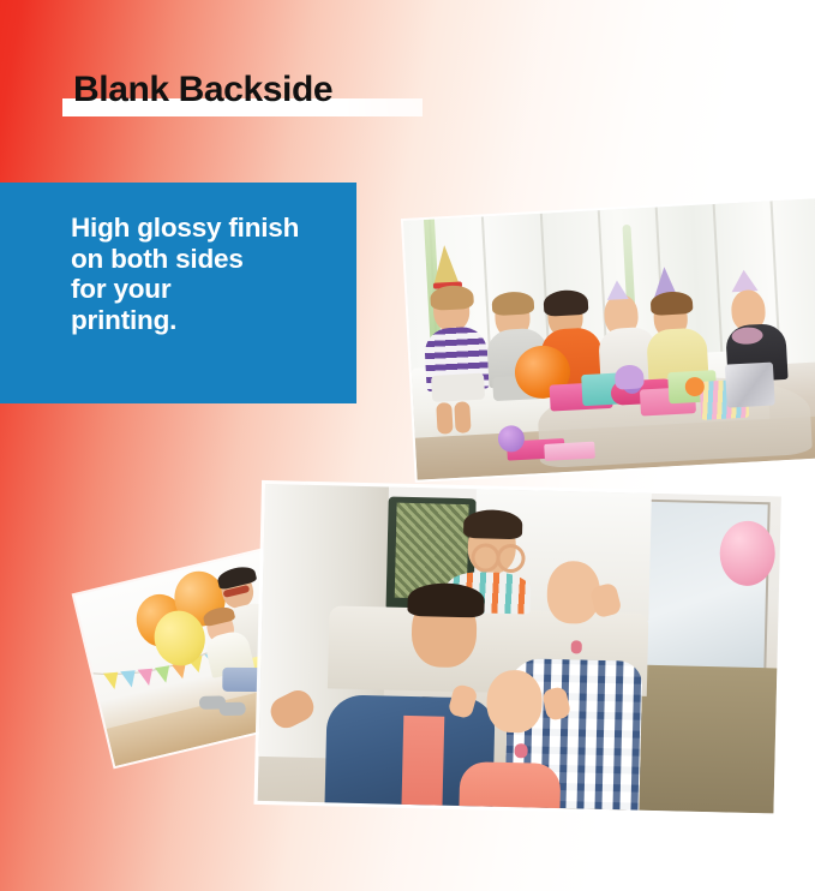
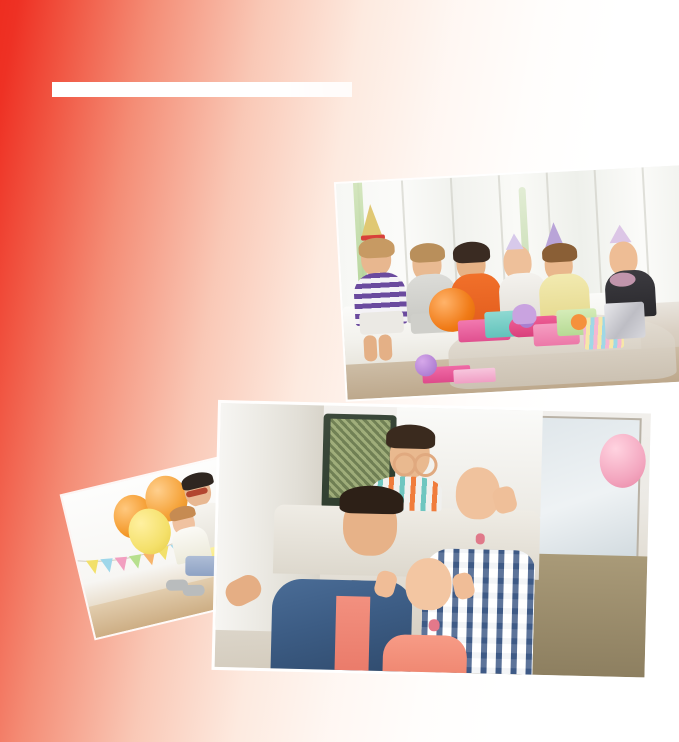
- Blank Backside
- High glossy finish
- on both sides
- for your
- printing.
